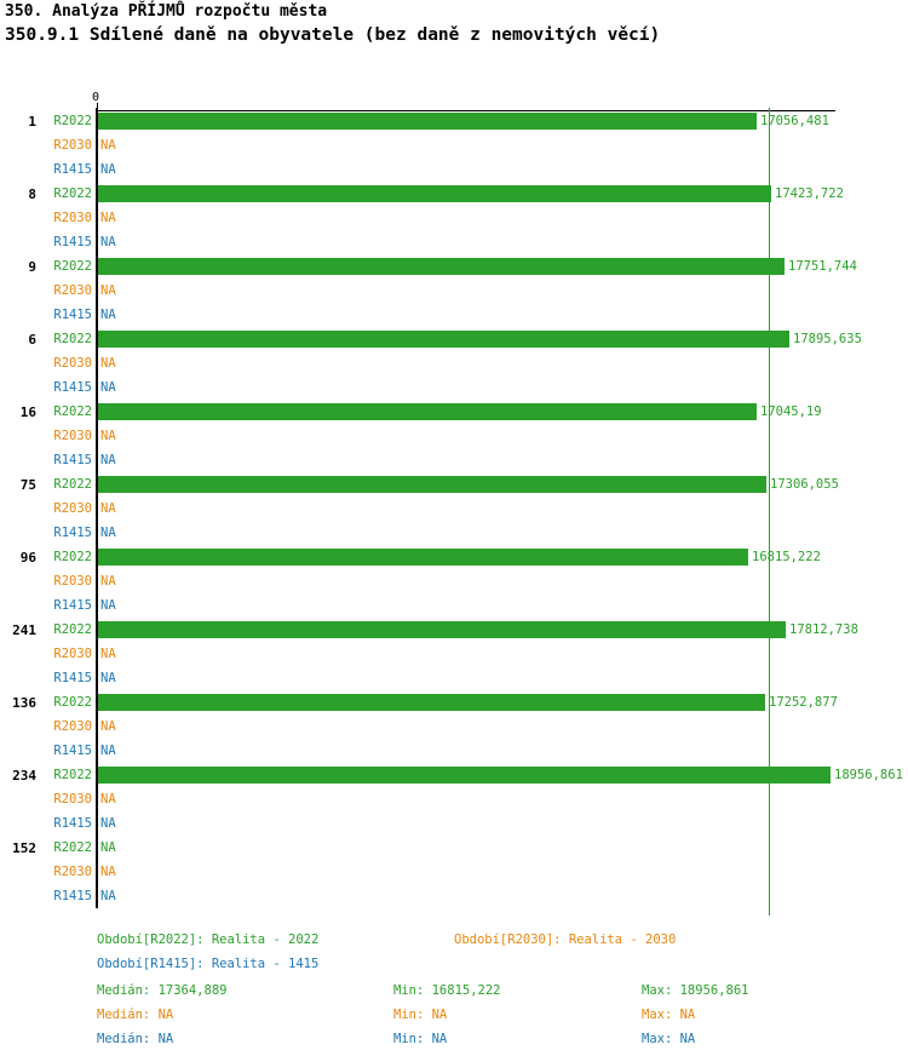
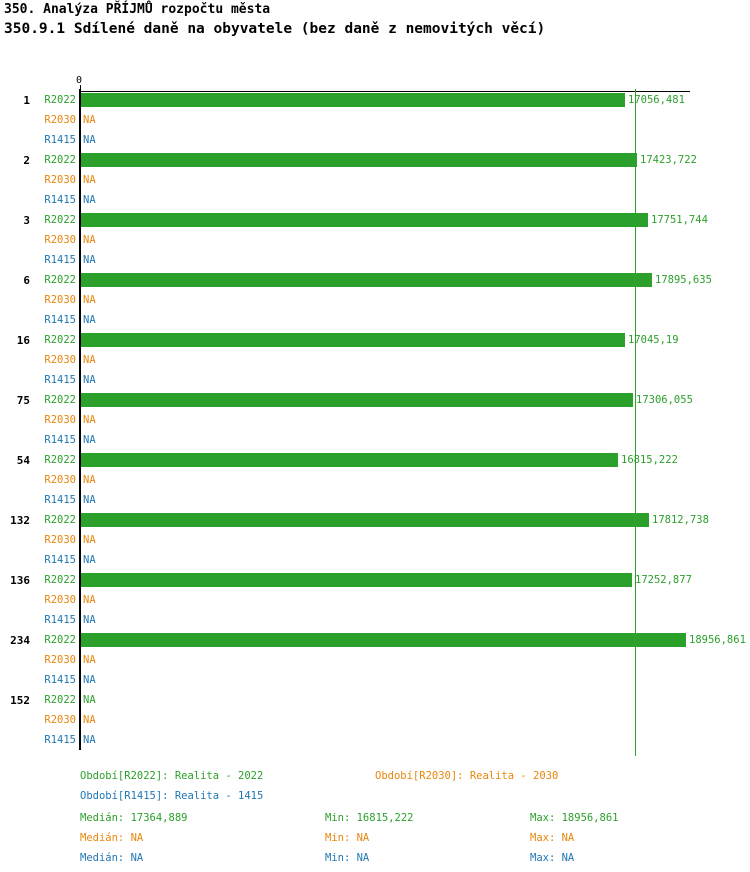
  350. Analýza PŘÍJMŮ rozpočtu města
  350.9.1 Sdílené daně na obyvatele (bez daně z nemovitých věcí)
  0
  1
  R2022
  17056,481
  R2030
  NA
  R1415
  NA
- 8
+ 2
  R2022
  17423,722
  R2030
  NA
  R1415
  NA
- 9
+ 3
  R2022
  17751,744
  R2030
  NA
  R1415
  NA
  6
  R2022
  17895,635
  R2030
  NA
  R1415
  NA
  16
  R2022
  17045,19
  R2030
  NA
  R1415
  NA
  75
  R2022
  17306,055
  R2030
  NA
  R1415
  NA
- 96
+ 54
  R2022
  16815,222
  R2030
  NA
  R1415
  NA
- 241
+ 132
  R2022
  17812,738
  R2030
  NA
  R1415
  NA
  136
  R2022
  17252,877
  R2030
  NA
  R1415
  NA
  234
  R2022
  18956,861
  R2030
  NA
  R1415
  NA
  152
  R2022
  NA
  R2030
  NA
  R1415
  NA
  Období[R2022]: Realita - 2022
  Období[R2030]: Realita - 2030
  Období[R1415]: Realita - 1415
  Medián: 17364,889
  Min: 16815,222
  Max: 18956,861
  Medián: NA
  Min: NA
  Max: NA
  Medián: NA
  Min: NA
  Max: NA
